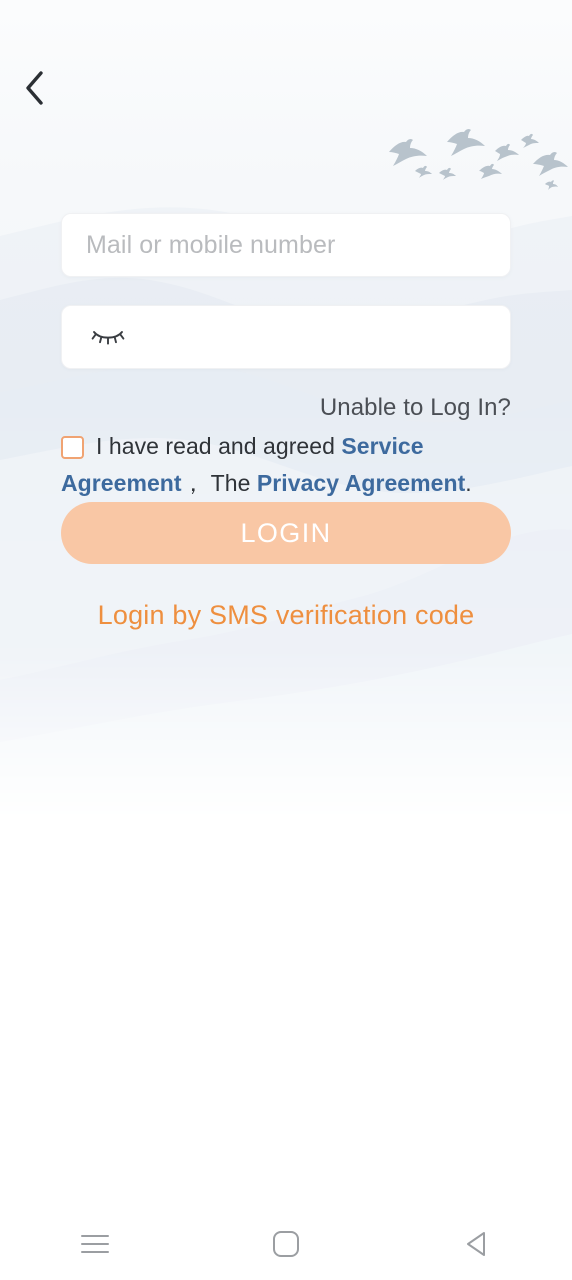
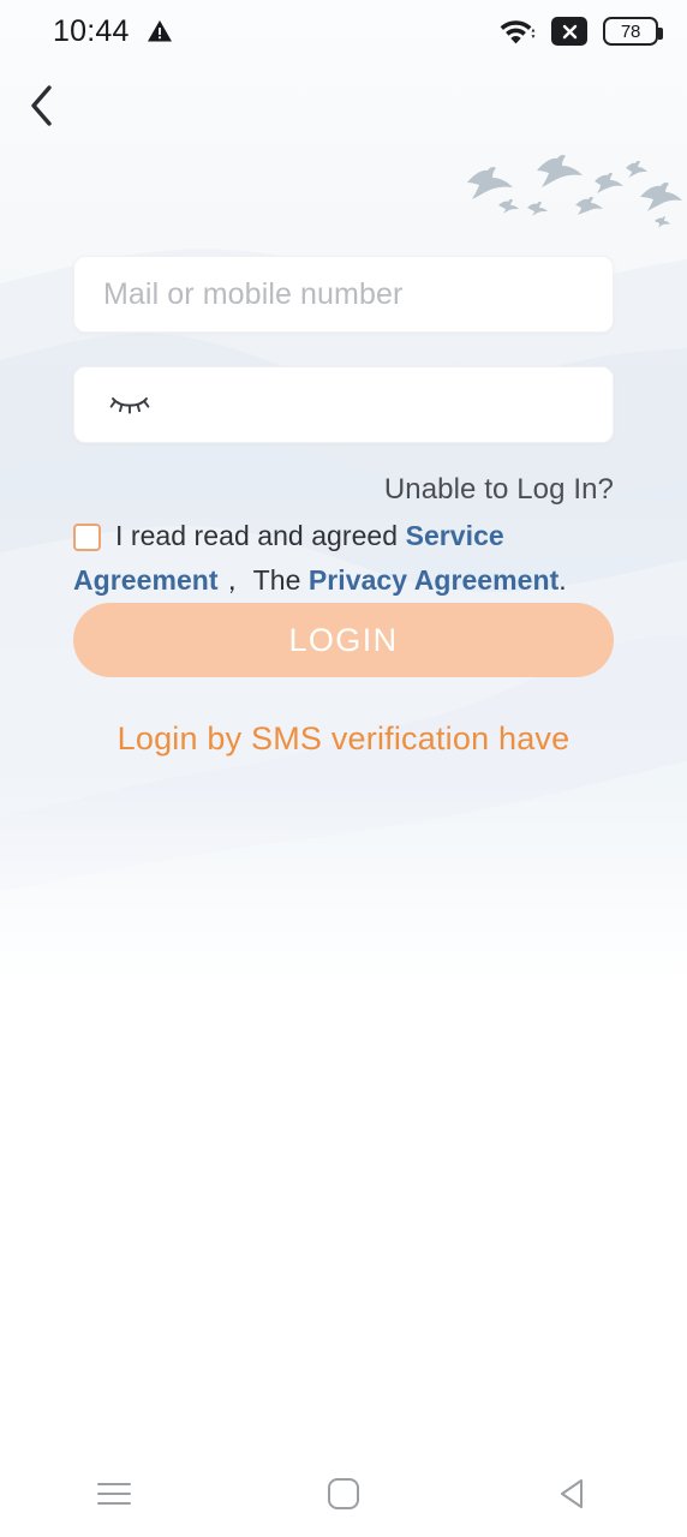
+ 10:44
+ 78
  Mail or mobile number
  Unable to Log In?
- I have read and agreed Service Agreement， The Privacy Agreement.
+ I read read and agreed Service Agreement， The Privacy Agreement.
  LOGIN
- Login by SMS verification code
+ Login by SMS verification have
